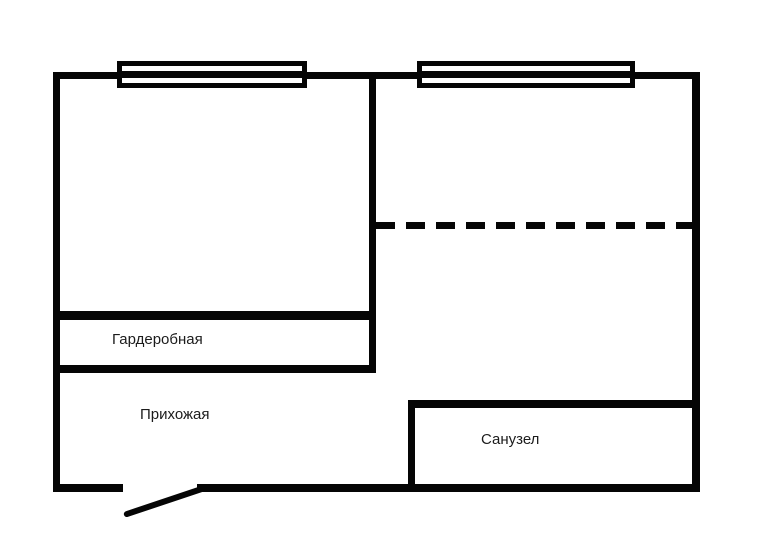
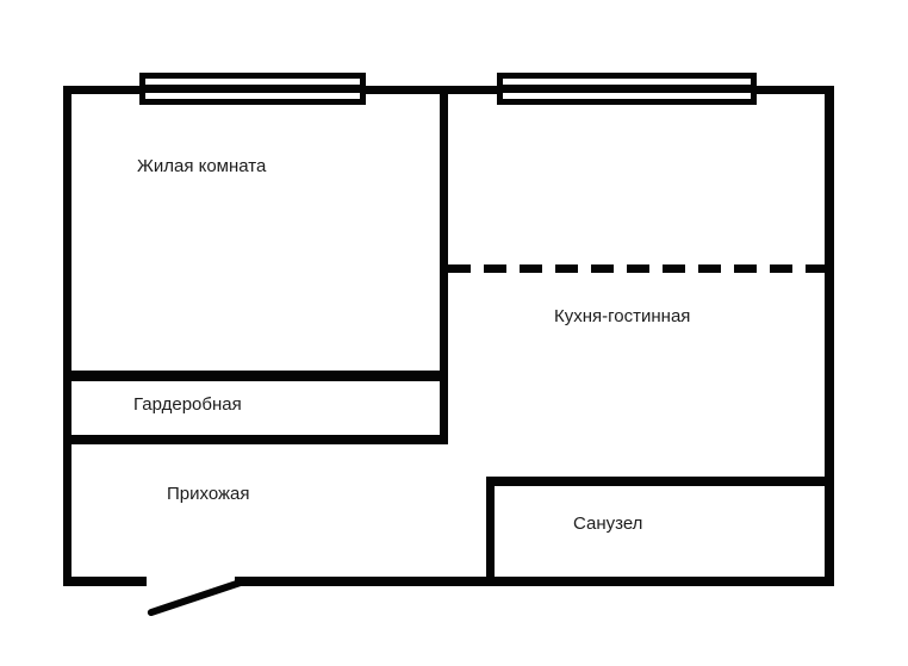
+ Жилая комната
+ Кухня-гостинная
  Гардеробная
  Прихожая
  Санузел
